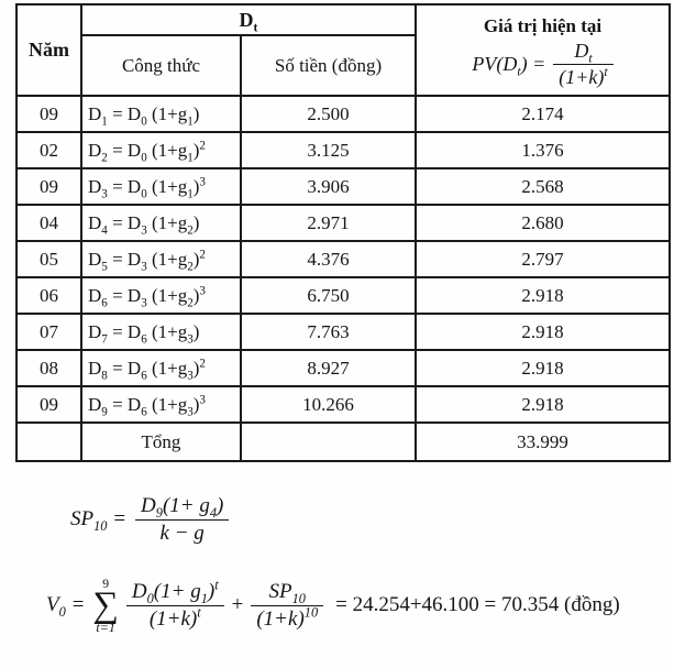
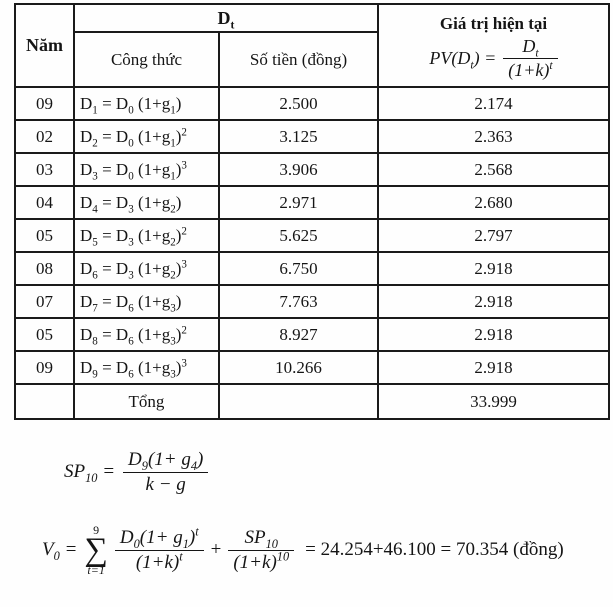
  Năm	Dt	Giá trị hiện tại PV(Dt) = Dt (1+k)t
  Công thức	Số tiền (đồng)
  09	D1 = D0 (1+g1)	2.500	2.174
- 02	D2 = D0 (1+g1)2	3.125	1.376
+ 02	D2 = D0 (1+g1)2	3.125	2.363
- 09	D3 = D0 (1+g1)3	3.906	2.568
+ 03	D3 = D0 (1+g1)3	3.906	2.568
  04	D4 = D3 (1+g2)	2.971	2.680
- 05	D5 = D3 (1+g2)2	4.376	2.797
+ 05	D5 = D3 (1+g2)2	5.625	2.797
- 06	D6 = D3 (1+g2)3	6.750	2.918
+ 08	D6 = D3 (1+g2)3	6.750	2.918
  07	D7 = D6 (1+g3)	7.763	2.918
- 08	D8 = D6 (1+g3)2	8.927	2.918
+ 05	D8 = D6 (1+g3)2	8.927	2.918
  09	D9 = D6 (1+g3)3	10.266	2.918
  	Tổng		33.999
  SP10 =
  D9(1+ g4)
  k − g
  V0 =
  9
  ∑
  t=1
  D0(1+ g1)t
  (1+k)t
  +
  SP10
  (1+k)10
  = 24.254+46.100 = 70.354 (đồng)
